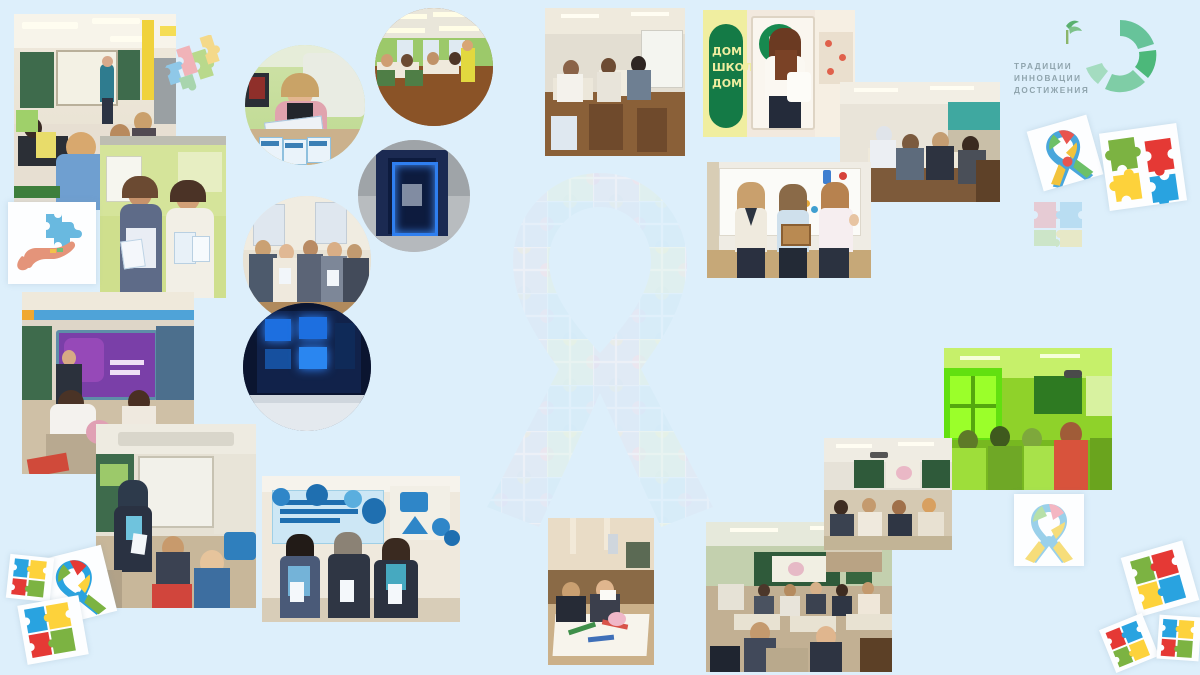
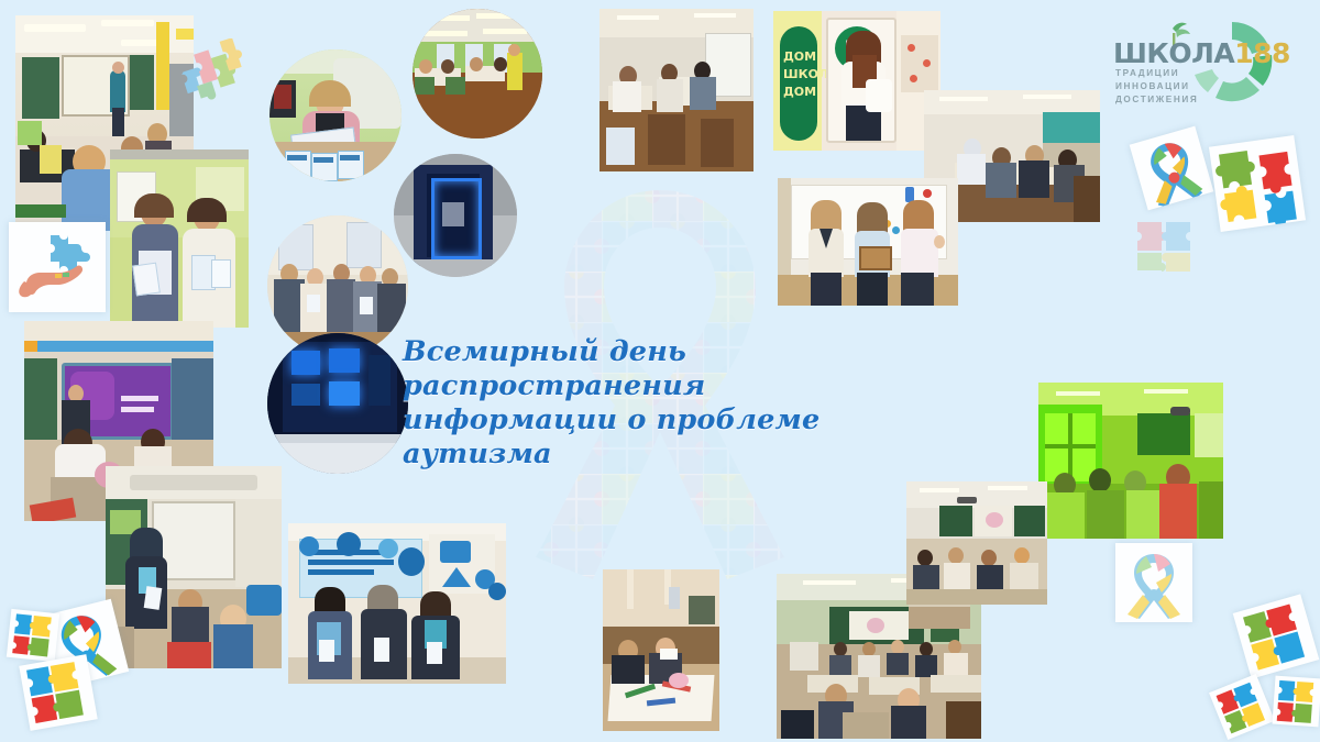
  ДОМ
  ШКОЛ
  ДОМ
+ Всемирный день распространения информации о проблеме аутизма
+ ШКОЛА188
  ТРАДИЦИИ
  ИННОВАЦИИ
  ДОСТИЖЕНИЯ
